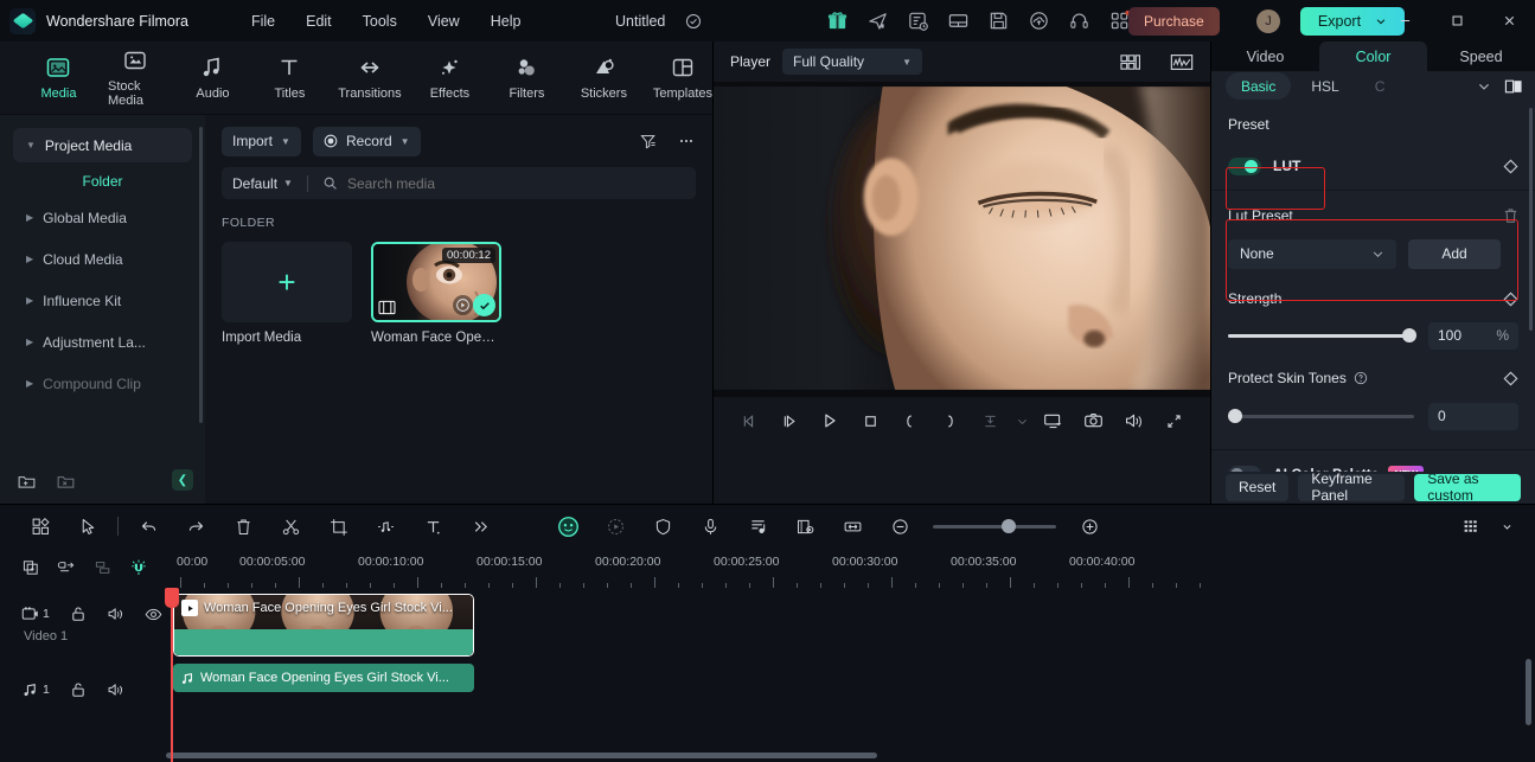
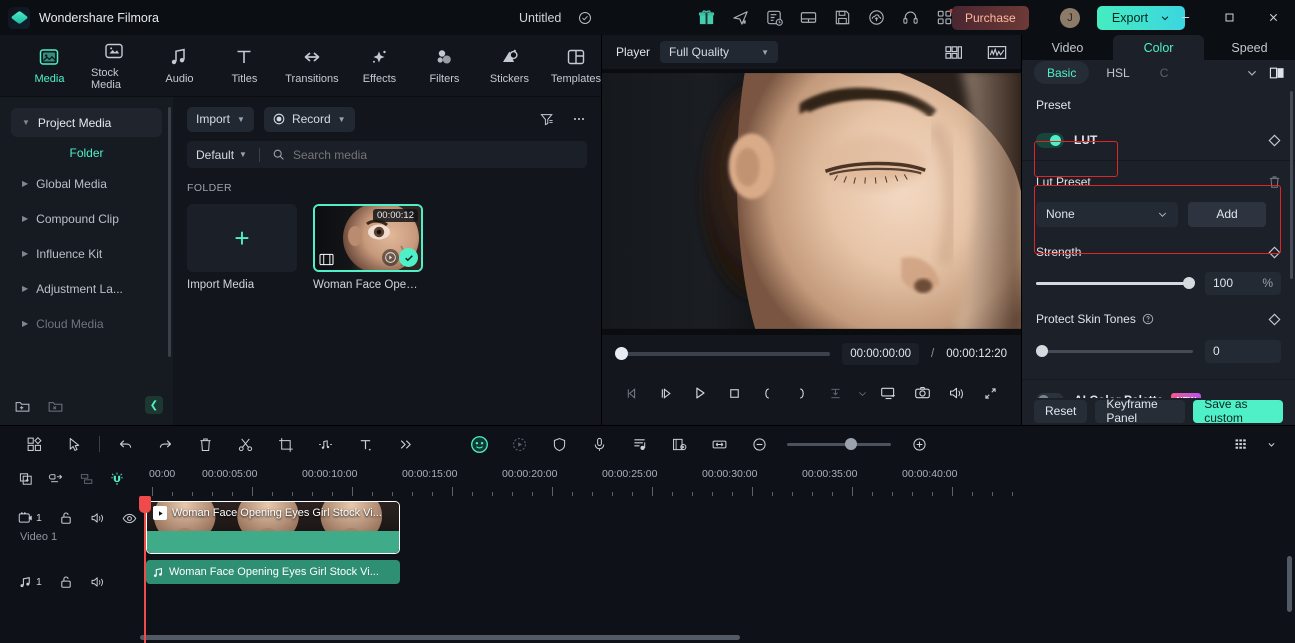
  Wondershare Filmora
- File
- Edit
- Tools
- View
- Help
  Untitled
  Purchase
  J
  Export
  Media
  Stock Media
  Audio
  Titles
  Transitions
  Effects
  Filters
  Stickers
  Templates
  ▼
  Project Media
  Folder
  ▶
  Global Media
  ▶
- Cloud Media
+ Compound Clip
  ▶
  Influence Kit
  ▶
  Adjustment La...
  ▶
- Compound Clip
+ Cloud Media
  ❮
  Import
  ▼
  Record
  ▼
  Default
  ▼
  Search media
  FOLDER
  +
  Import Media
  00:00:12
  Woman Face Openin
  Player
  Full Quality
  ▼
+ 00:00:00:00
+ /
+ 00:00:12:20
  Video
  Color
  Speed
  Basic
  HSL
  C
  Preset
  LUT
  Lut Preset
  None
  Add
  Strength
  100
  %
  Protect Skin Tones
  0
  Reset
  Keyframe Panel
  Save as custom
  00:00
  00:00:05:00
  00:00:10:00
  00:00:15:00
  00:00:20:00
  00:00:25:00
  00:00:30:00
  00:00:35:00
  00:00:40:00
  1
  Video 1
  Woman Face Opening Eyes Girl Stock Vi...
  1
  Woman Face Opening Eyes Girl Stock Vi...
